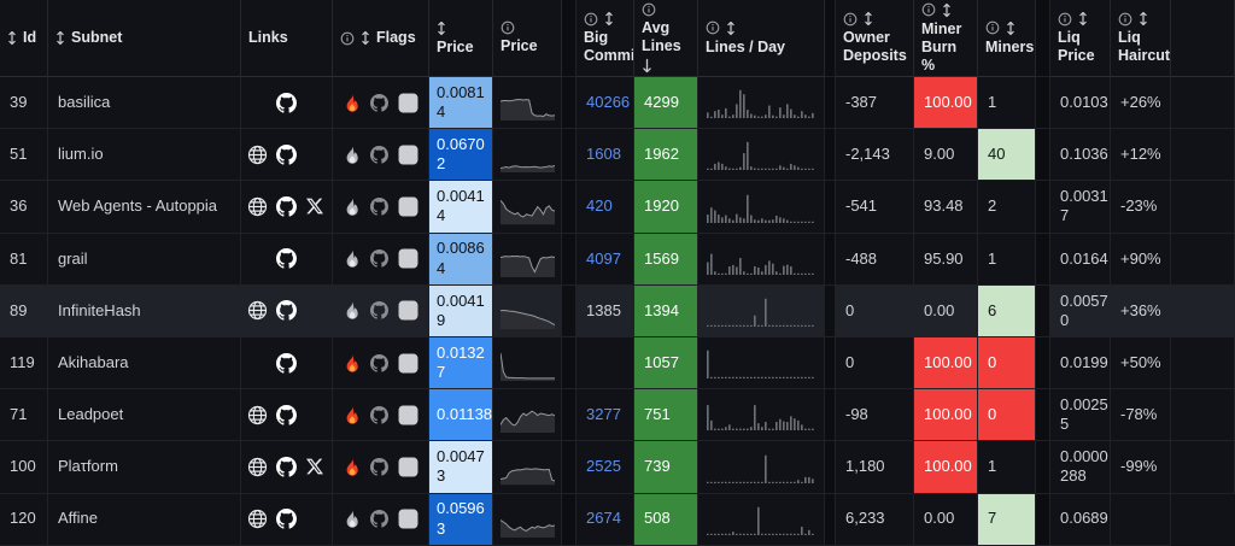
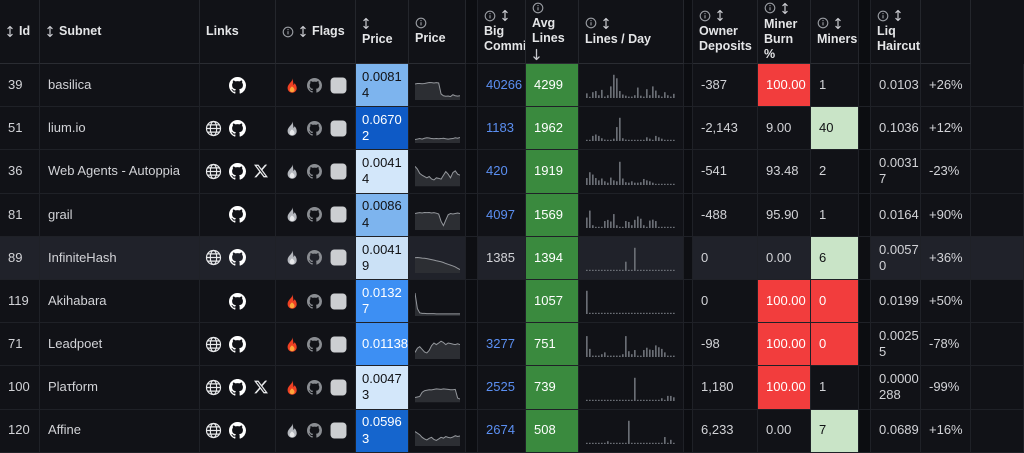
  Id
  Subnet
  Links
  Flags
  Price
  Price
  Big Commi
  Avg Lines
  Lines / Day
  Owner Deposits
  Miner Burn %
  Miners
- Liq Price
  Liq Haircut
  39
  basilica
  0.0081
  4
  40266
  4299
  -387
  100.00
  1
  0.0103
  +26%
  51
  lium.io
  0.0670
  2
- 1608
+ 1183
  1962
  -2,143
  9.00
  40
  0.1036
  +12%
  36
  Web Agents - Autoppia
  0.0041
  4
  420
- 1920
+ 1919
  -541
  93.48
  2
  0.0031
  7
  -23%
  81
  grail
  0.0086
  4
  4097
  1569
  -488
  95.90
  1
  0.0164
  +90%
  89
  InfiniteHash
  0.0041
  9
  1385
  1394
  0
  0.00
  6
  0.0057
  0
  +36%
  119
  Akihabara
  0.0132
  7
  1057
  0
  100.00
  0
  0.0199
  +50%
  71
  Leadpoet
  0.01138
  3277
  751
  -98
  100.00
  0
  0.0025
  5
  -78%
  100
  Plaτform
  0.0047
  3
  2525
  739
  1,180
  100.00
  1
  0.0000
  288
  -99%
  120
  Affine
  0.0596
  3
  2674
  508
  6,233
  0.00
  7
  0.0689
+ +16%
